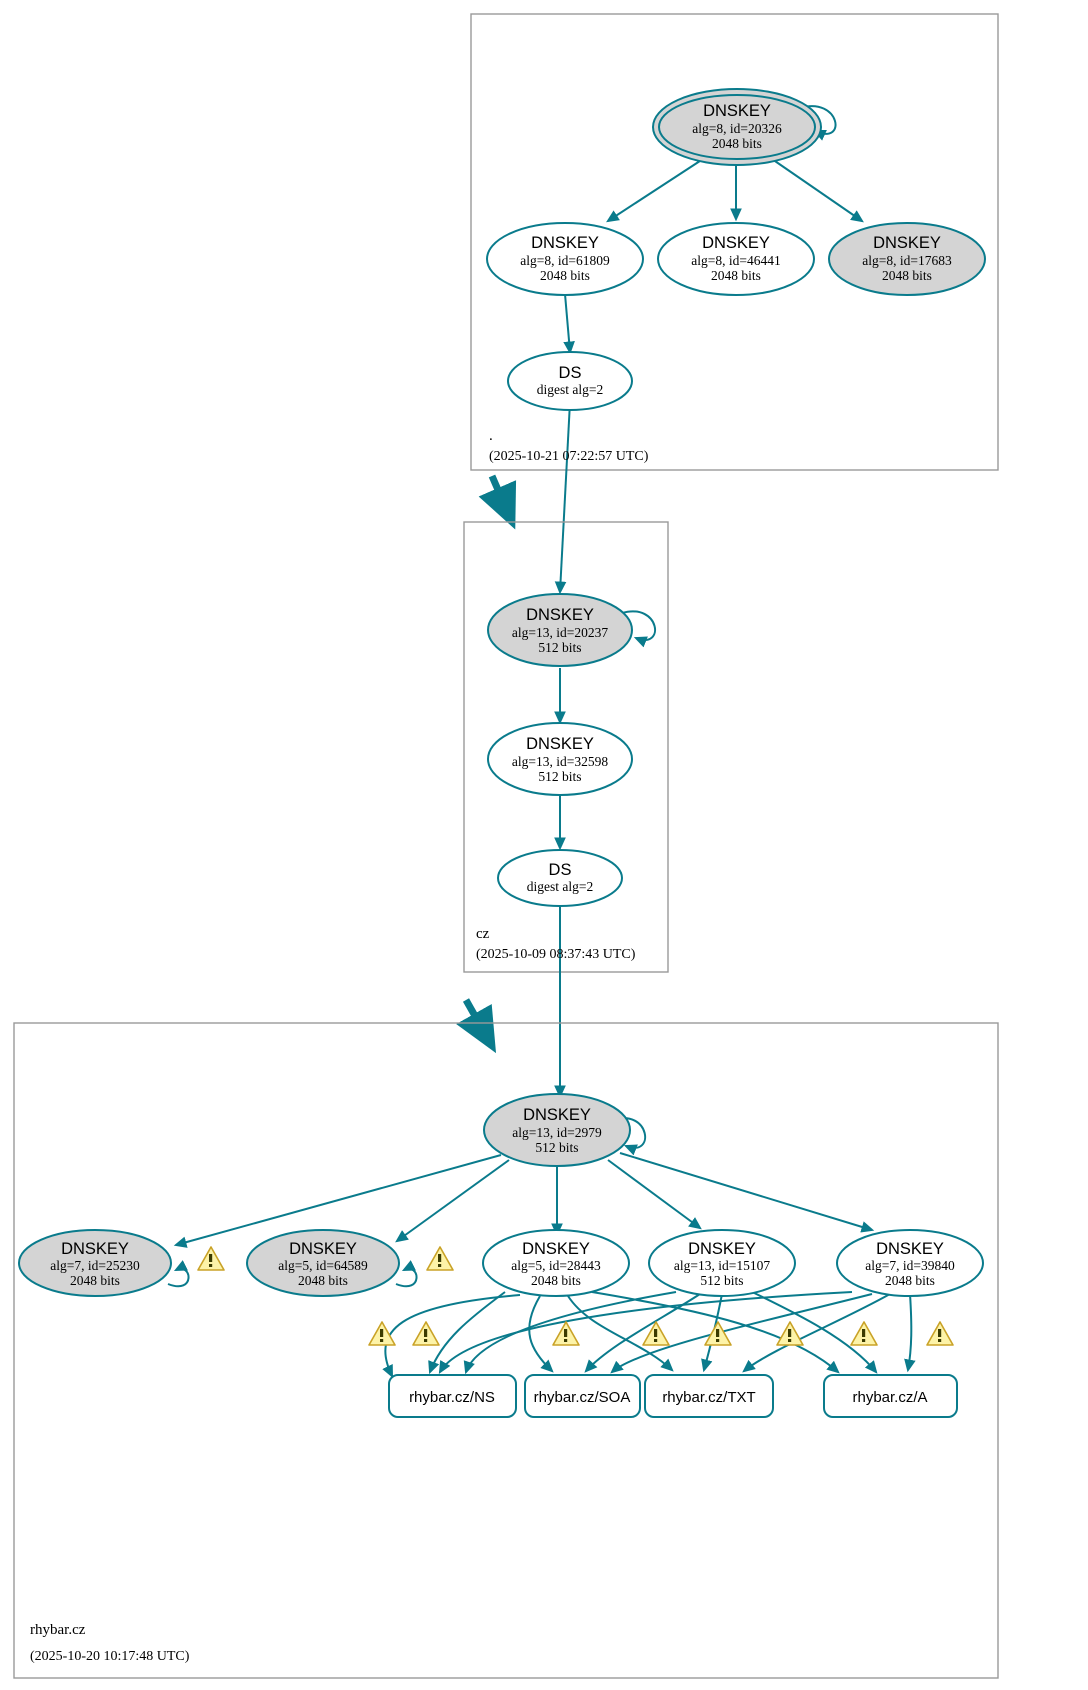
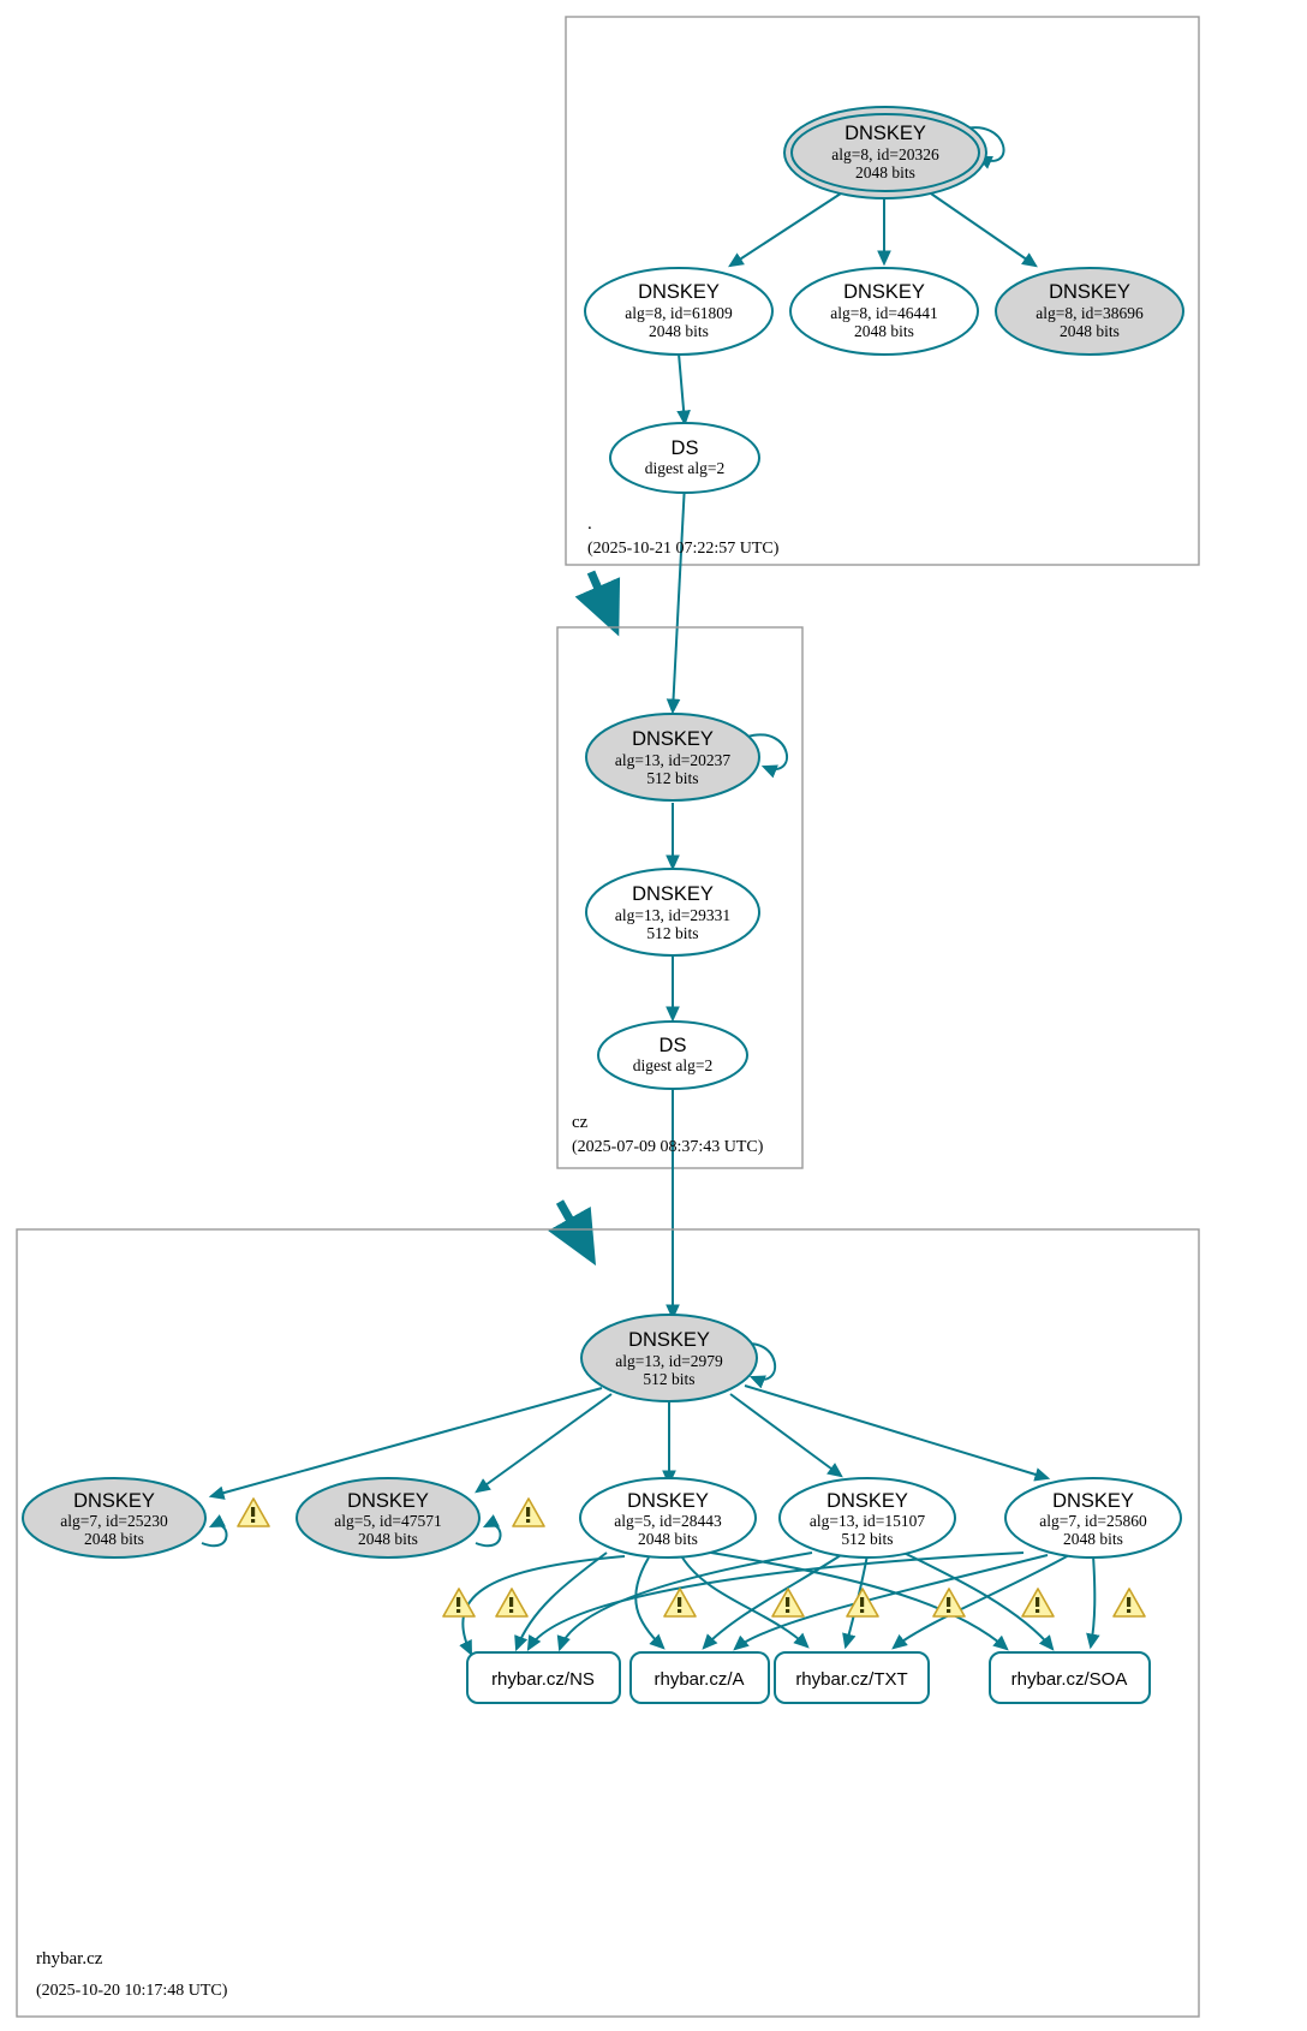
  DNSKEY
  alg=8, id=20326
  2048 bits
  DNSKEY
  alg=8, id=61809
  2048 bits
  DNSKEY
  alg=8, id=46441
  2048 bits
  DNSKEY
- alg=8, id=17683
+ alg=8, id=38696
  2048 bits
  DS
  digest alg=2
  .
  (2025-10-21 07:22:57 UTC)
  DNSKEY
  alg=13, id=20237
  512 bits
  DNSKEY
- alg=13, id=32598
+ alg=13, id=29331
  512 bits
  DS
  digest alg=2
  cz
- (2025-10-09 08:37:43 UTC)
+ (2025-07-09 08:37:43 UTC)
  DNSKEY
  alg=13, id=2979
  512 bits
  DNSKEY
  alg=7, id=25230
  2048 bits
  DNSKEY
- alg=5, id=64589
+ alg=5, id=47571
  2048 bits
  DNSKEY
  alg=5, id=28443
  2048 bits
  DNSKEY
  alg=13, id=15107
  512 bits
  DNSKEY
- alg=7, id=39840
+ alg=7, id=25860
  2048 bits
  rhybar.cz/NS
- rhybar.cz/SOA
+ rhybar.cz/A
  rhybar.cz/TXT
- rhybar.cz/A
+ rhybar.cz/SOA
  rhybar.cz
  (2025-10-20 10:17:48 UTC)
